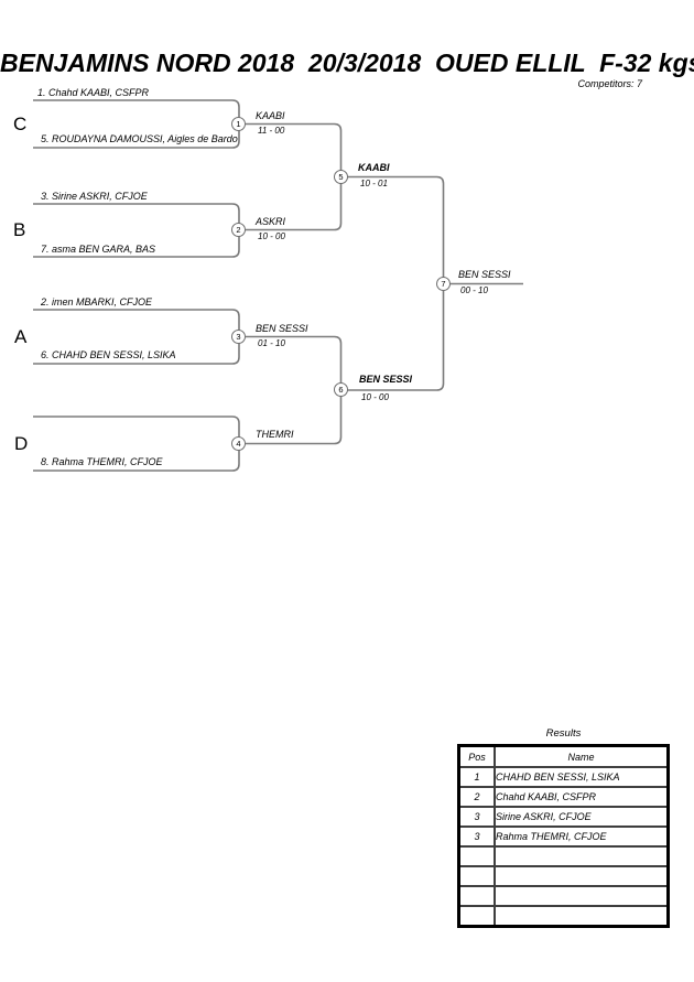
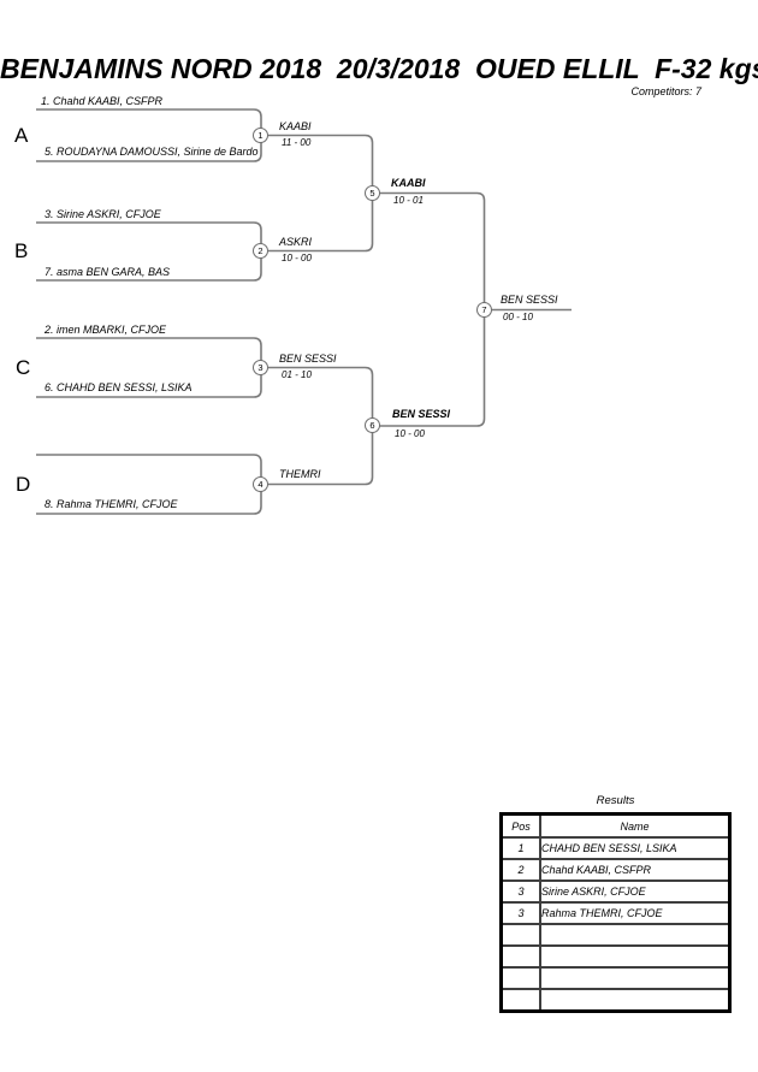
  BENJAMINS NORD 2018 20/3/2018 OUED ELLIL F-32 kg
  Competitors: 7
- C
+ A
  B
- A
+ C
  D
  1. Chahd KAABI, CSFPR
- 5. ROUDAYNA DAMOUSSI, Aigles de Bardo
+ 5. ROUDAYNA DAMOUSSI, Sirine de Bardo
  3. Sirine ASKRI, CFJOE
  7. asma BEN GARA, BAS
  2. imen MBARKI, CFJOE
  6. CHAHD BEN SESSI, LSIKA
  8. Rahma THEMRI, CFJOE
  1
  2
  3
  4
  5
  6
  7
  KAABI
  11 - 00
  ASKRI
  10 - 00
  BEN SESSI
  01 - 10
  THEMRI
  KAABI
  10 - 01
  BEN SESSI
  10 - 00
  BEN SESSI
  00 - 10
  Results
  Pos	Name
  1	CHAHD BEN SESSI, LSIKA
  2	Chahd KAABI, CSFPR
  3	Sirine ASKRI, CFJOE
  3	Rahma THEMRI, CFJOE
